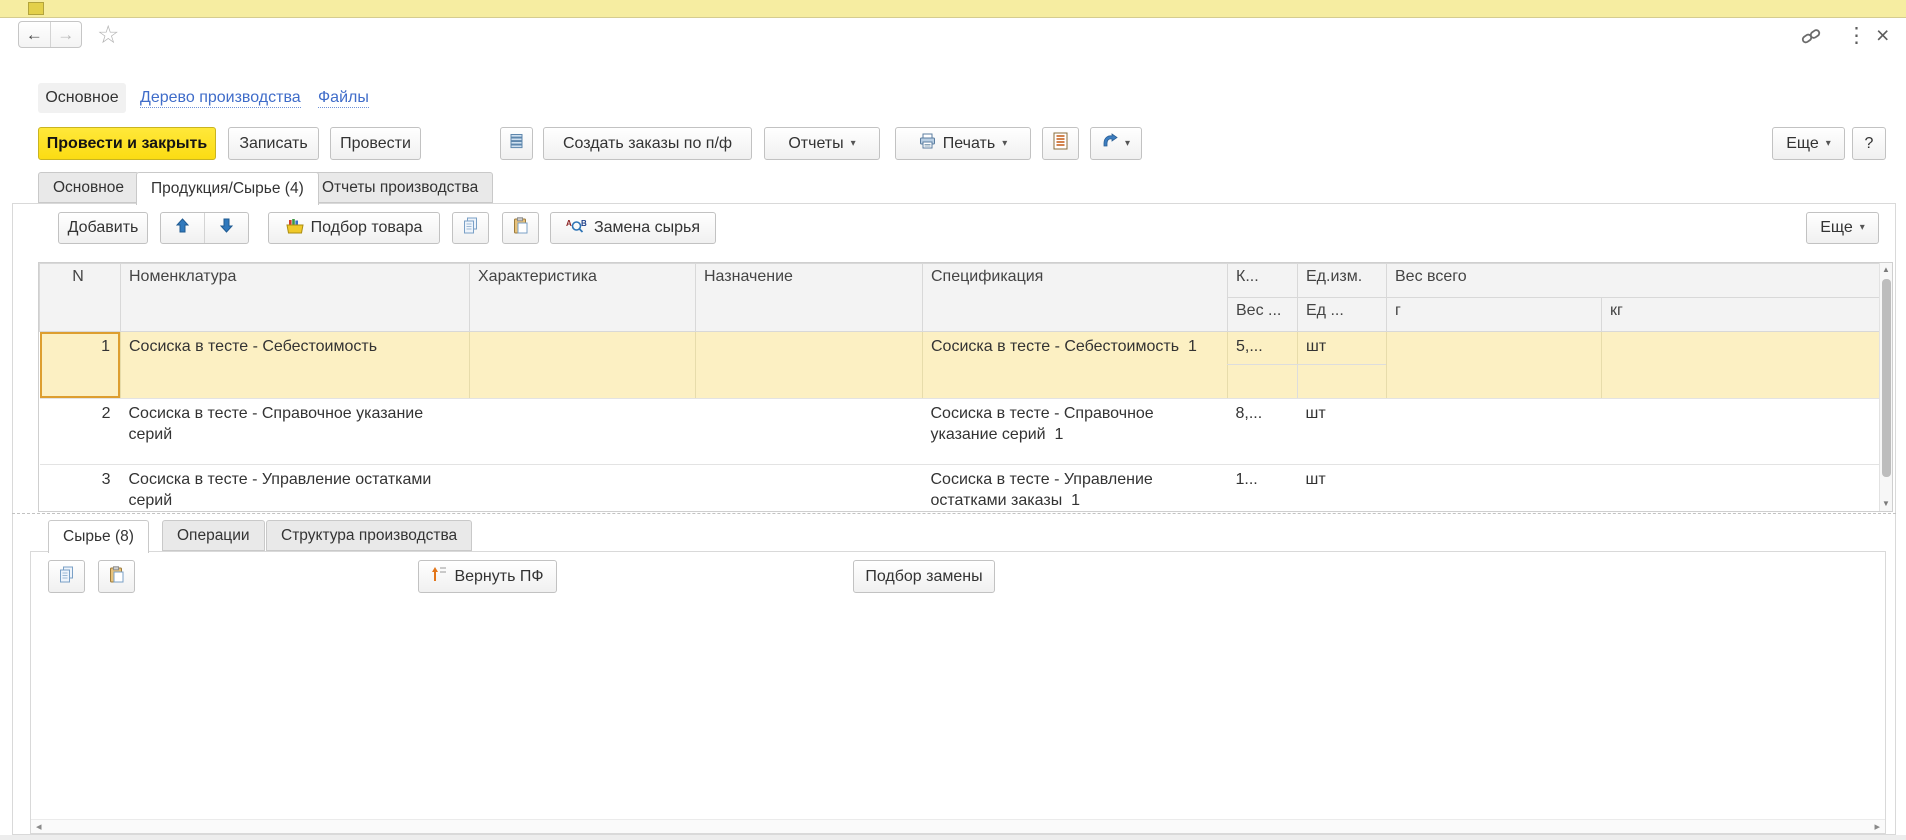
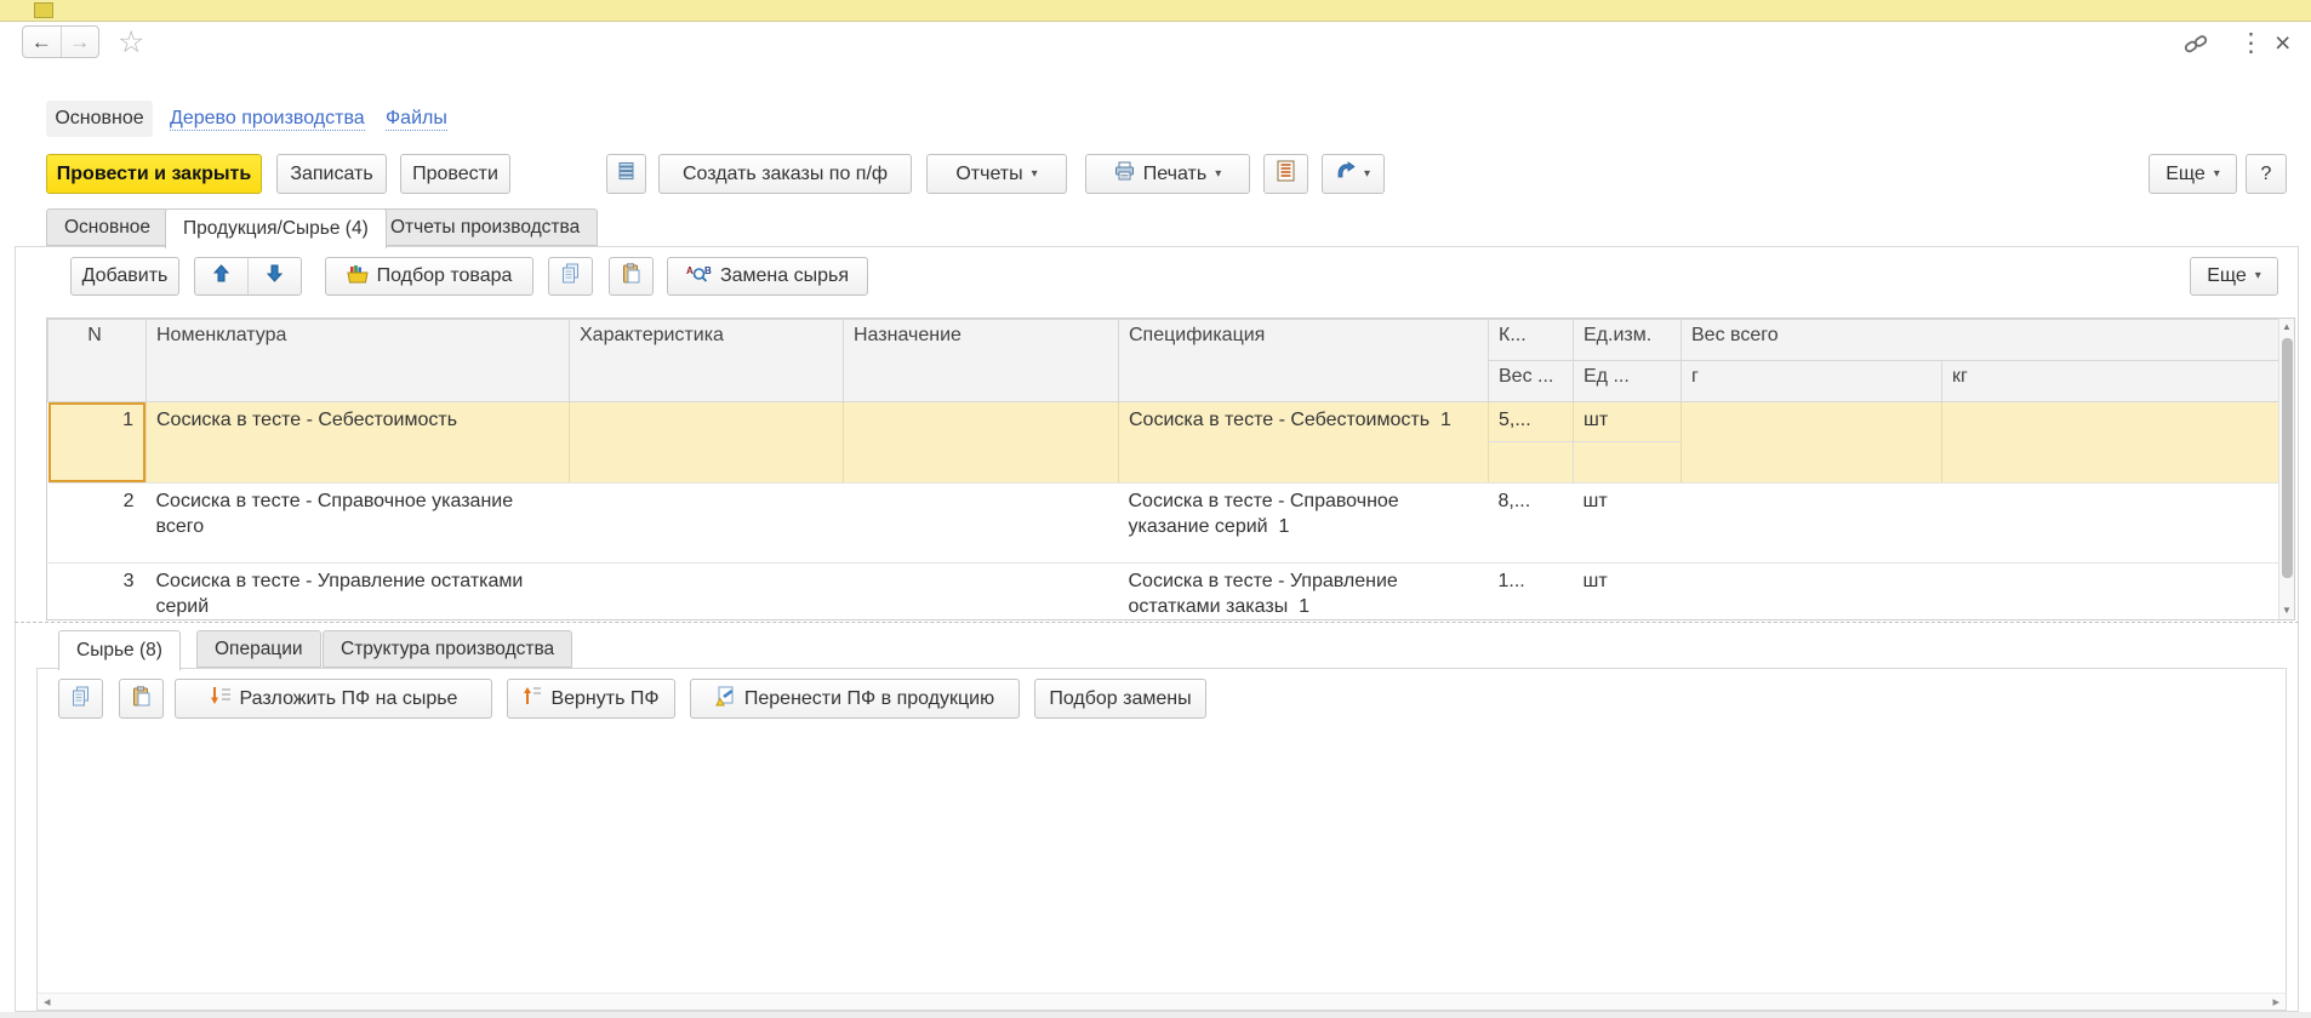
  ←
  →
  ☆
  ⋮
  ×
  Основное
  Дерево производства
  Файлы
  Провести и закрыть
  Записать
  Провести
  Создать заказы по п/ф
  Отчеты
  ▾
  Печать
  ▾
  ▾
  Еще
  ▾
  ?
  Основное
  Продукция/Сырье (4)
  Отчеты производства
  Добавить
  Подбор товара
  A
  B
  Замена сырья
  Еще
  ▾
  N	Номенклатура	Характеристика	Назначение	Спецификация	К...	Ед.изм.	Вес всего
  Вес ...	Ед ...	г	кг
  1	Сосиска в тесте - Себестоимость			Сосиска в тесте - Себестоимость 1	5,...	шт
- 2	Сосиска в тесте - Справочное указание серий			Сосиска в тесте - Справочное указание серий 1	8,...	шт
+ 2	Сосиска в тесте - Справочное указание всего			Сосиска в тесте - Справочное указание серий 1	8,...	шт
  3	Сосиска в тесте - Управление остатками серий			Сосиска в тесте - Управление остатками заказы 1	1...	шт
  ▲
  ▼
  Сырье (8)
  Операции
  Структура производства
+ Разложить ПФ на сырье
  Вернуть ПФ
+ Перенести ПФ в продукцию
  Подбор замены
  ◂
  ▸
